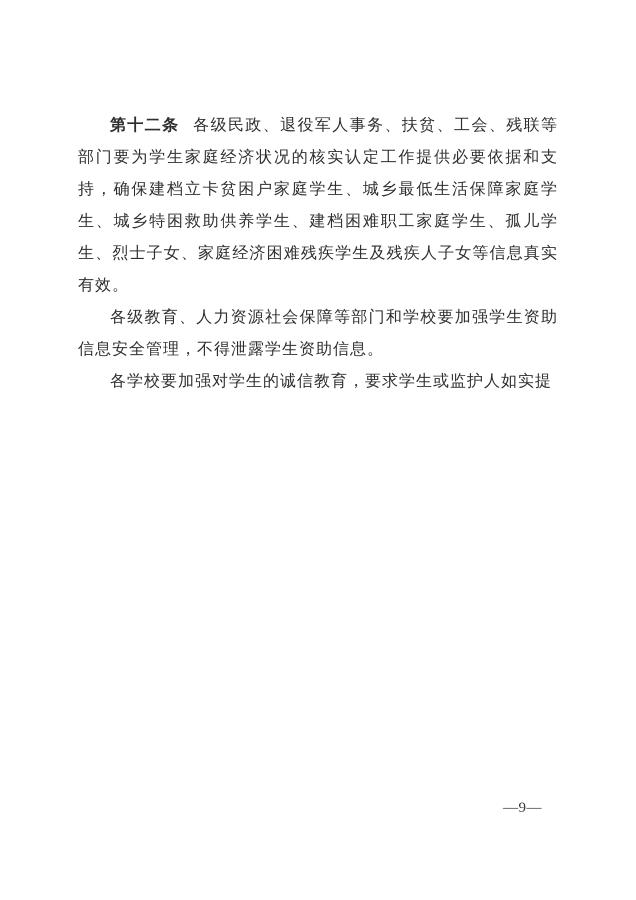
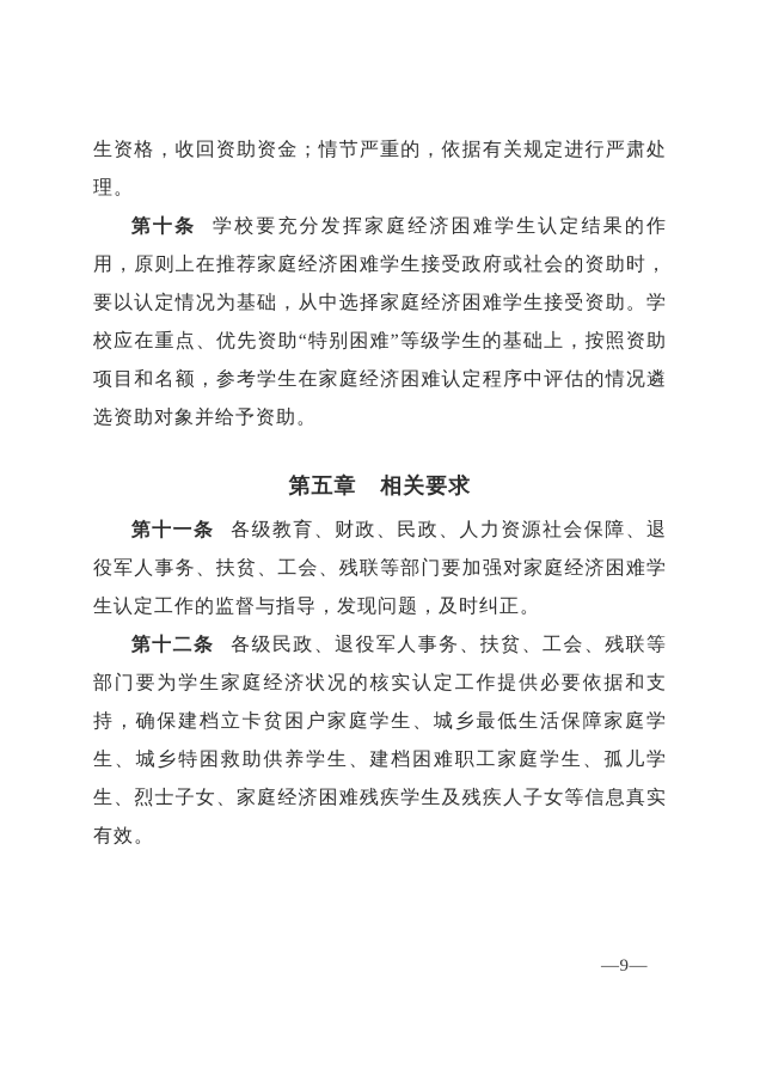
+ 生资格，收回资助资金；情节严重的，依据有关规定进行严肃处理。
+ 第十条 学校要充分发挥家庭经济困难学生认定结果的作用，原则上在推荐家庭经济困难学生接受政府或社会的资助时，要以认定情况为基础，从中选择家庭经济困难学生接受资助。学校应在重点、优先资助“特别困难”等级学生的基础上，按照资助项目和名额，参考学生在家庭经济困难认定程序中评估的情况遴选资助对象并给予资助。
+ 第五章 相关要求
+ 第十一条 各级教育、财政、民政、人力资源社会保障、退役军人事务、扶贫、工会、残联等部门要加强对家庭经济困难学生认定工作的监督与指导，发现问题，及时纠正。
  第十二条 各级民政、退役军人事务、扶贫、工会、残联等部门要为学生家庭经济状况的核实认定工作提供必要依据和支持，确保建档立卡贫困户家庭学生、城乡最低生活保障家庭学生、城乡特困救助供养学生、建档困难职工家庭学生、孤儿学生、烈士子女、家庭经济困难残疾学生及残疾人子女等信息真实有效。
- 各级教育、人力资源社会保障等部门和学校要加强学生资助信息安全管理，不得泄露学生资助信息。
- 各学校要加强对学生的诚信教育，要求学生或监护人如实提
  —9—
